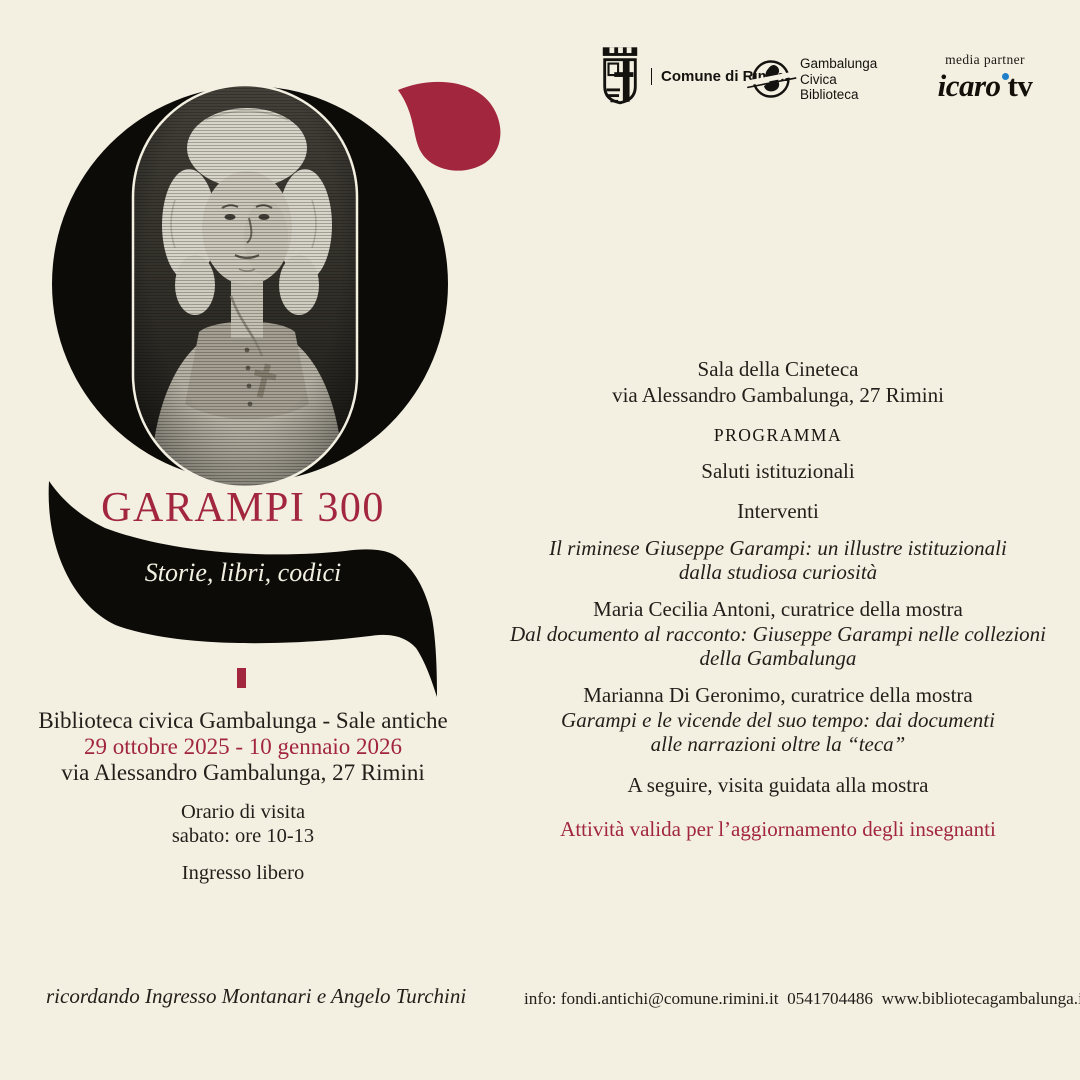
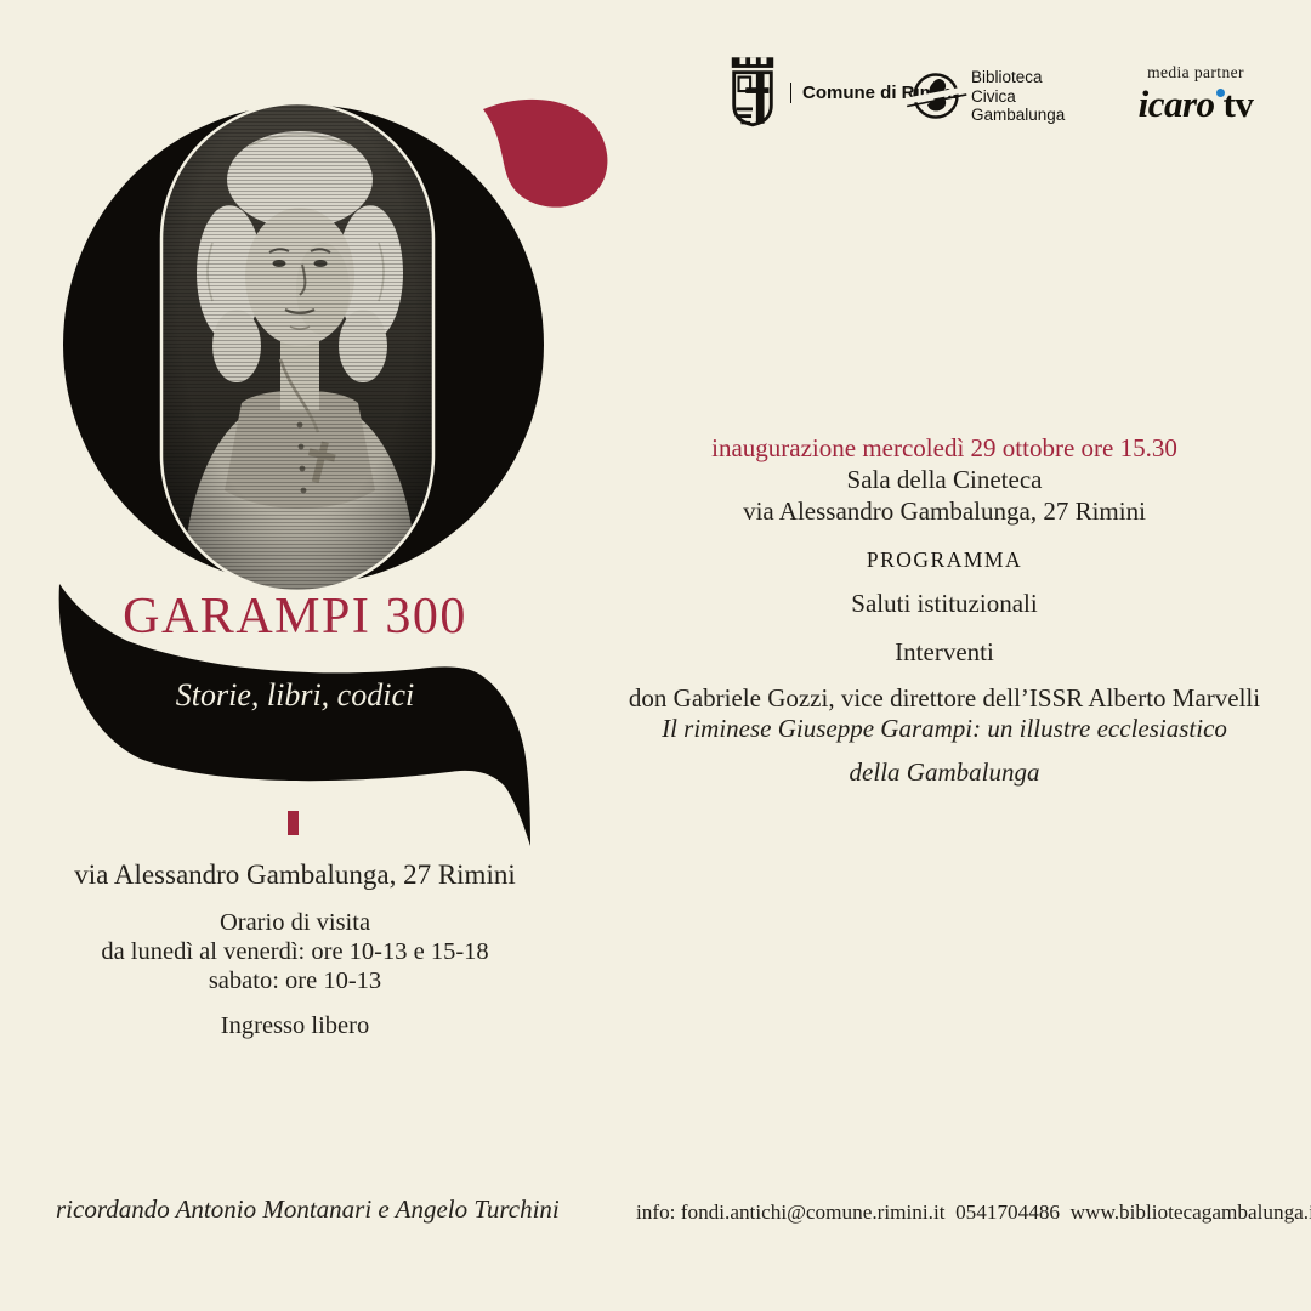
  Comune di Rim
- Gambalunga
+ Biblioteca
  Civica
- Biblioteca
+ Gambalunga
  media partner
  icaro tv
  GARAMPI 300
  Storie, libri, codici
- Biblioteca civica Gambalunga - Sale antiche
- 29 ottobre 2025 - 10 gennaio 2026
  via Alessandro Gambalunga, 27 Rimini
  Orario di visita
+ da lunedì al venerdì: ore 10-13 e 15-18
  sabato: ore 10-13
  Ingresso libero
+ inaugurazione mercoledì 29 ottobre ore 15.30
  Sala della Cineteca
  via Alessandro Gambalunga, 27 Rimini
  PROGRAMMA
  Saluti istituzionali
  Interventi
+ don Gabriele Gozzi, vice direttore dell’ISSR Alberto Marvelli
- Il riminese Giuseppe Garampi: un illustre istituzionali
+ Il riminese Giuseppe Garampi: un illustre ecclesiastico
- dalla studiosa curiosità
- Maria Cecilia Antoni, curatrice della mostra
- Dal documento al racconto: Giuseppe Garampi nelle collezioni
  della Gambalunga
- Marianna Di Geronimo, curatrice della mostra
- Garampi e le vicende del suo tempo: dai documenti
- alle narrazioni oltre la “teca”
- A seguire, visita guidata alla mostra
- Attività valida per l’aggiornamento degli insegnanti
- ricordando Ingresso Montanari e Angelo Turchini
+ ricordando Antonio Montanari e Angelo Turchini
  info: fondi.antichi@comune.rimini.it 0541704486 www.bibliotecagambalunga.
